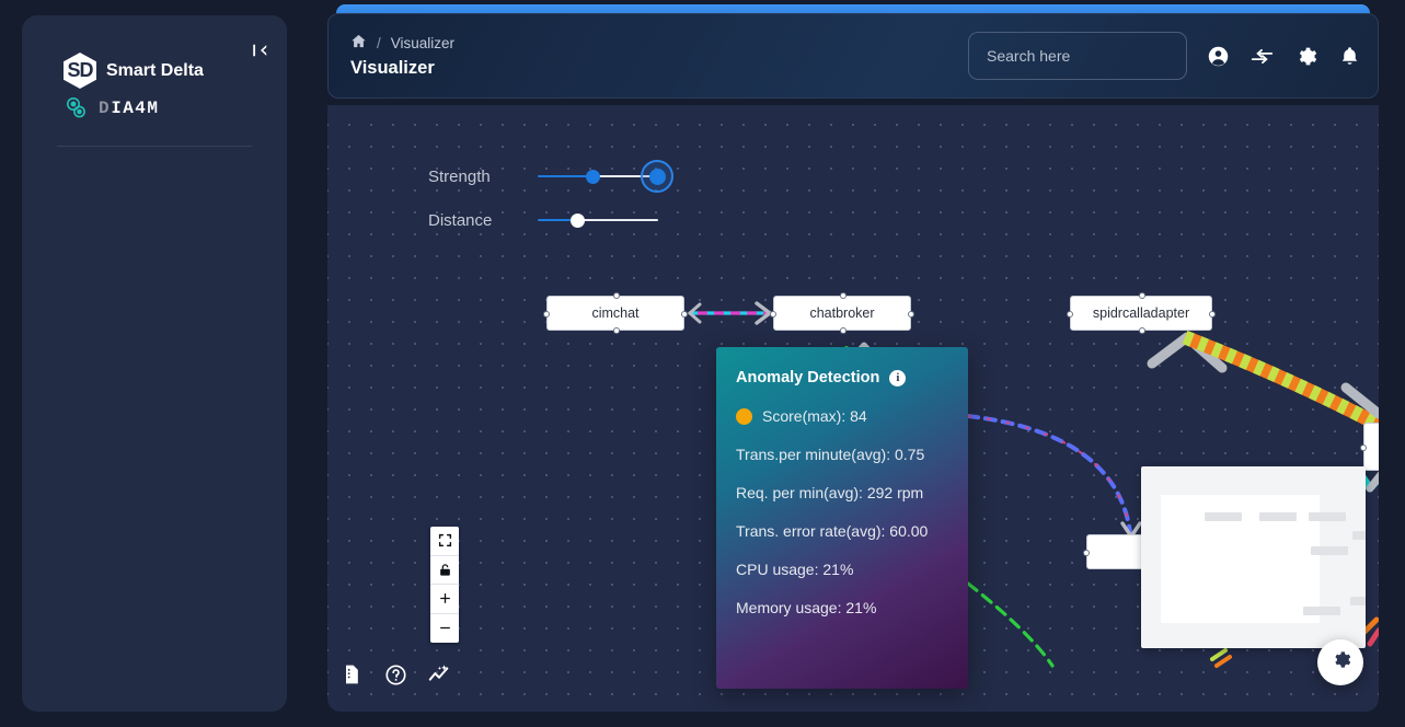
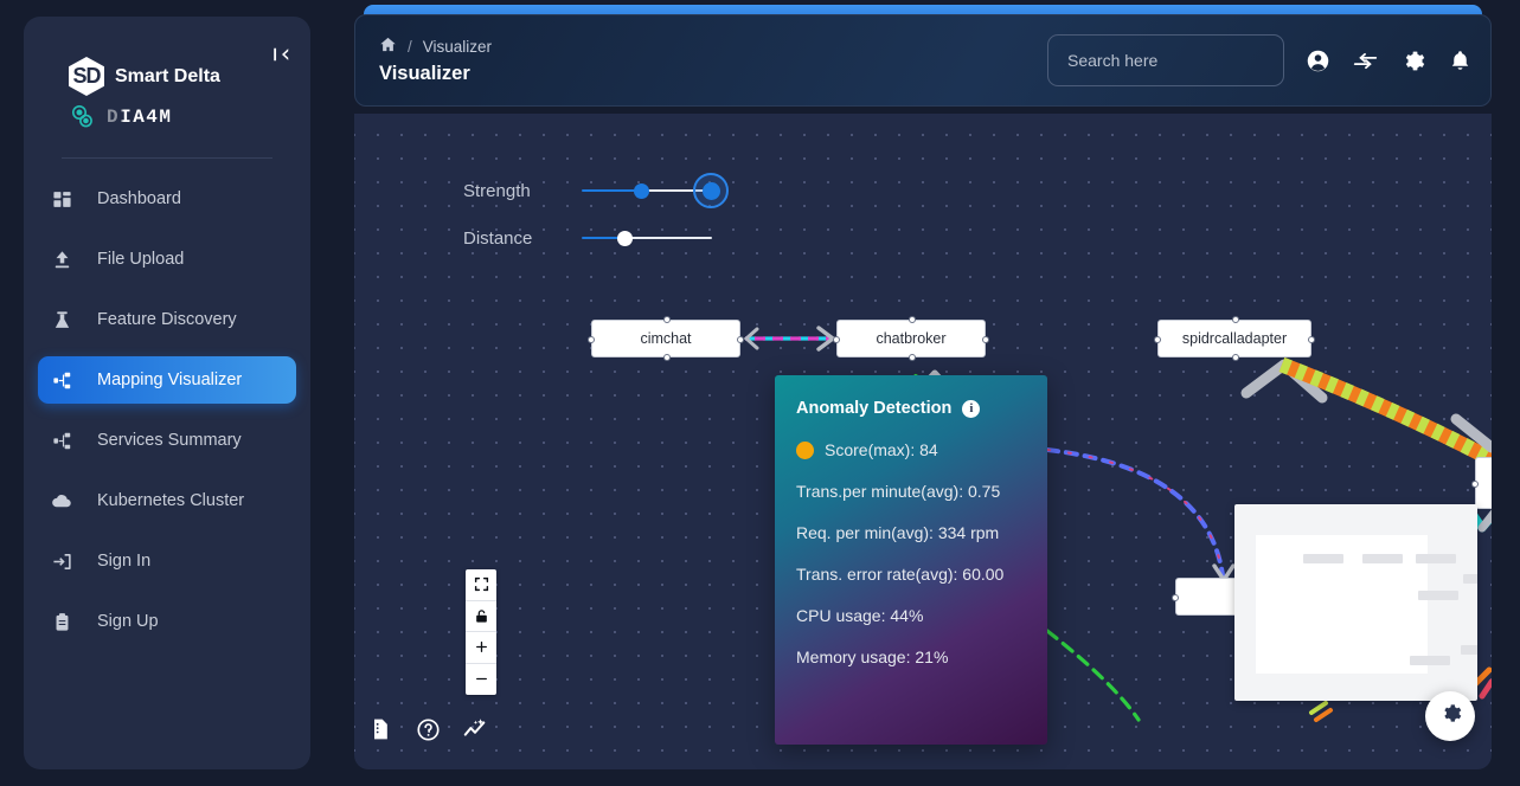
  SD
  Smart Delta
  DIA4M
+ Dashboard
+ File Upload
+ Feature Discovery
+ Mapping Visualizer
+ Services Summary
+ Kubernetes Cluster
+ Sign In
+ Sign Up
  /
  Visualizer
  Visualizer
  Search here
  Strength
  Distance
  cimchat
  chatbroker
  spidrcalladapter
  Anomaly Detection
  i
  Score(max): 84
  Trans.per minute(avg): 0.75
- Req. per min(avg): 292 rpm
+ Req. per min(avg): 334 rpm
  Trans. error rate(avg): 60.00
- CPU usage: 21%
+ CPU usage: 44%
  Memory usage: 21%
